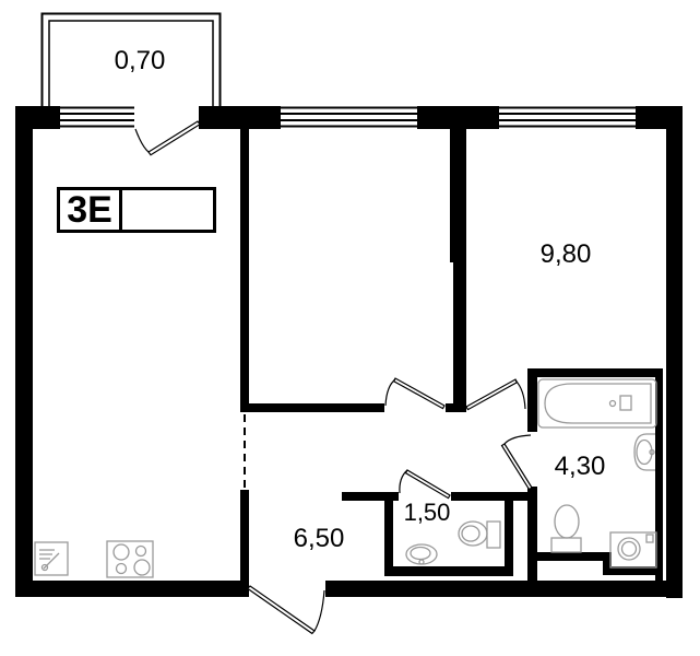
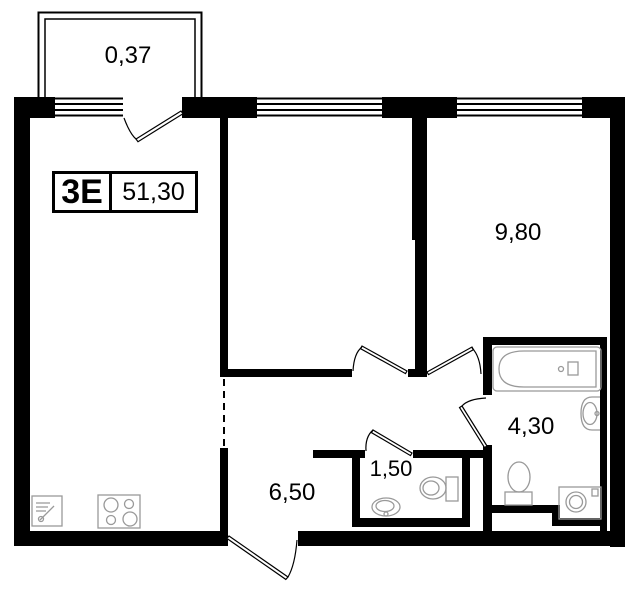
- 0,70
+ 0,37
  9,80
  4,30
  1,50
  6,50
  3Е
+ 51,30
